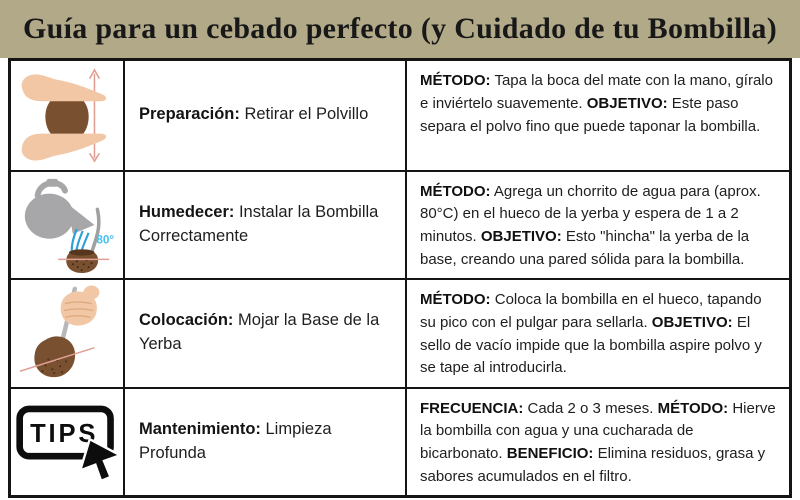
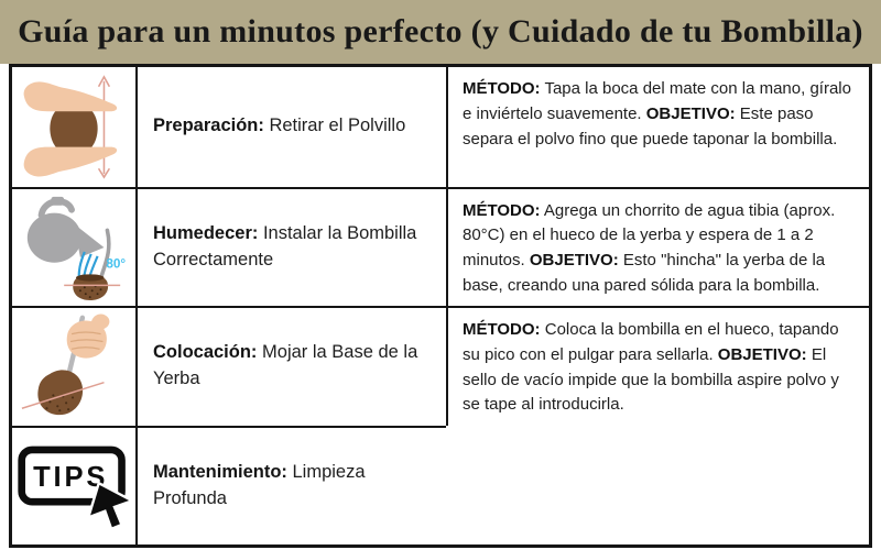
- Guía para un cebado perfecto (y Cuidado de tu Bombilla)
+ Guía para un minutos perfecto (y Cuidado de tu Bombilla)
  Preparación: Retirar el Polvillo
  MÉTODO: Tapa la boca del mate con la mano, gíralo e inviértelo suavemente. OBJETIVO: Este paso separa el polvo fino que puede taponar la bombilla.
  80°
  Humedecer: Instalar la Bombilla Correctamente
- MÉTODO: Agrega un chorrito de agua para (aprox. 80°C) en el hueco de la yerba y espera de 1 a 2 minutos. OBJETIVO: Esto "hincha" la yerba de la base, creando una pared sólida para la bombilla.
+ MÉTODO: Agrega un chorrito de agua tibia (aprox. 80°C) en el hueco de la yerba y espera de 1 a 2 minutos. OBJETIVO: Esto "hincha" la yerba de la base, creando una pared sólida para la bombilla.
  Colocación: Mojar la Base de la Yerba
  MÉTODO: Coloca la bombilla en el hueco, tapando su pico con el pulgar para sellarla. OBJETIVO: El sello de vacío impide que la bombilla aspire polvo y se tape al introducirla.
  TIPS
  Mantenimiento: Limpieza Profunda
- FRECUENCIA: Cada 2 o 3 meses. MÉTODO: Hierve la bombilla con agua y una cucharada de bicarbonato. BENEFICIO: Elimina residuos, grasa y sabores acumulados en el filtro.
